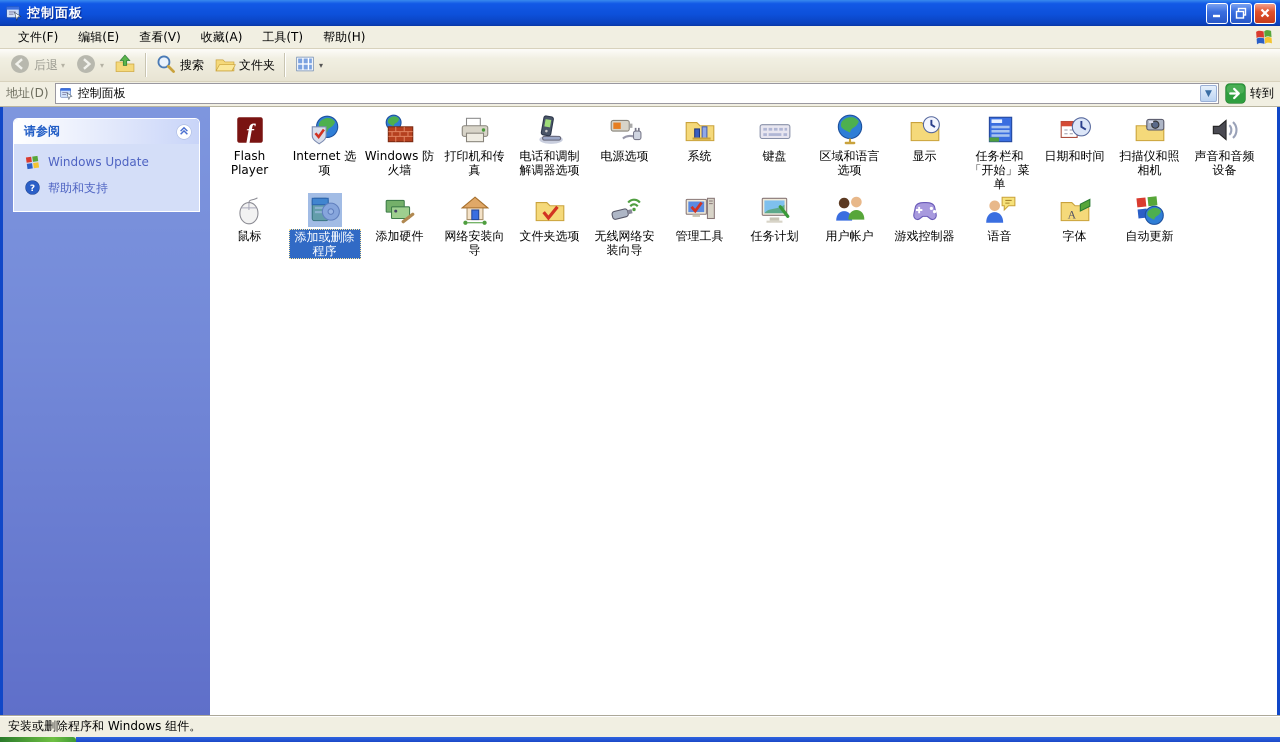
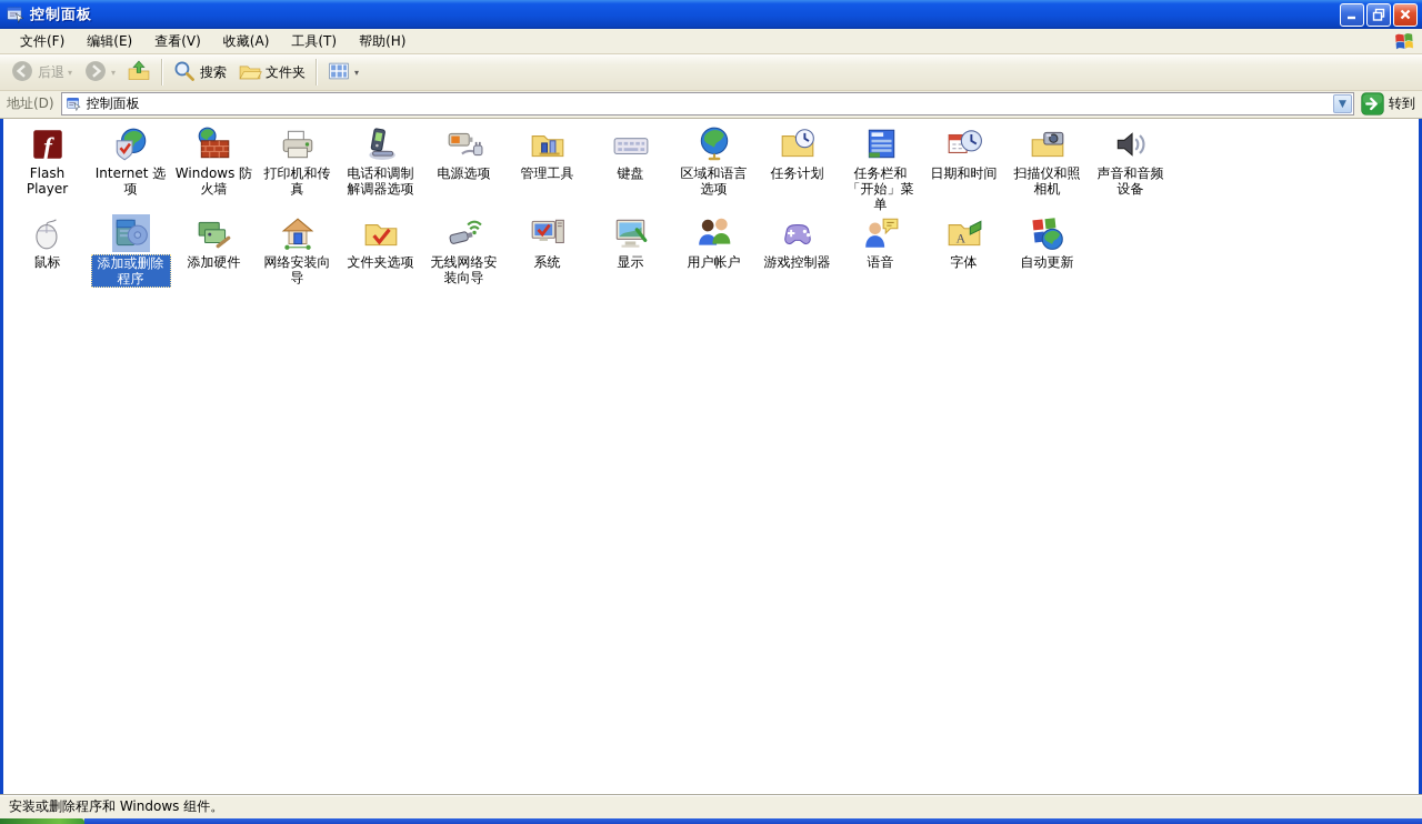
  控制面板
  文件(F) 编辑(E) 查看(V) 收藏(A) 工具(T) 帮助(H)
  后退
  ▾
  ▾
  搜索
  文件夹
  ▾
  地址(D)
  控制面板
  ▼
  转到
- 请参阅
- Windows Update
- ?
- 帮助和支持
  f
  Flash Player
  Internet 选项
  Windows 防火墙
  打印机和传真
  电话和调制解调器选项
  电源选项
- 系统
+ 管理工具
  键盘
  区域和语言选项
- 显示
+ 任务计划
  任务栏和「开始」菜单
  日期和时间
  扫描仪和照相机
  声音和音频设备
  鼠标
  添加或删除程序
  添加硬件
  网络安装向导
  文件夹选项
  无线网络安装向导
- 管理工具
+ 系统
- 任务计划
+ 显示
  用户帐户
  游戏控制器
  语音
  A
  字体
  自动更新
  安装或删除程序和 Windows 组件。
